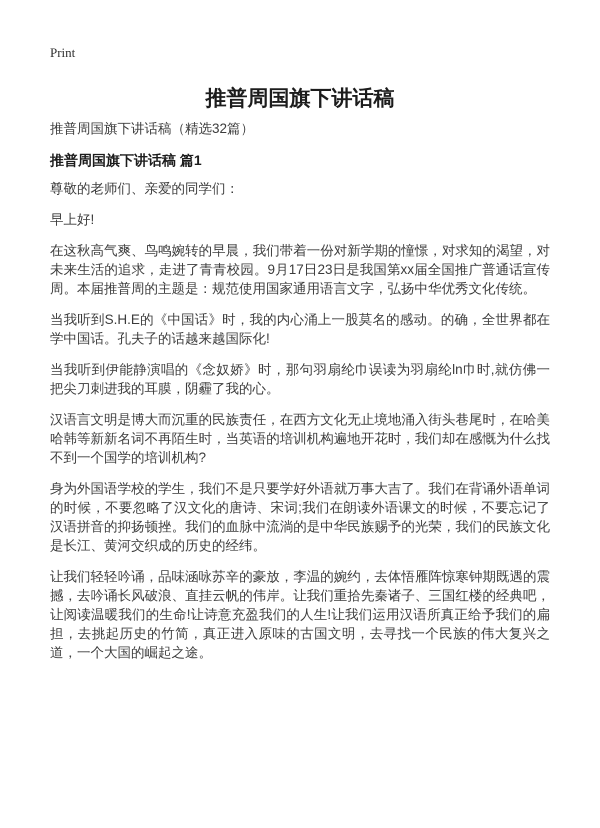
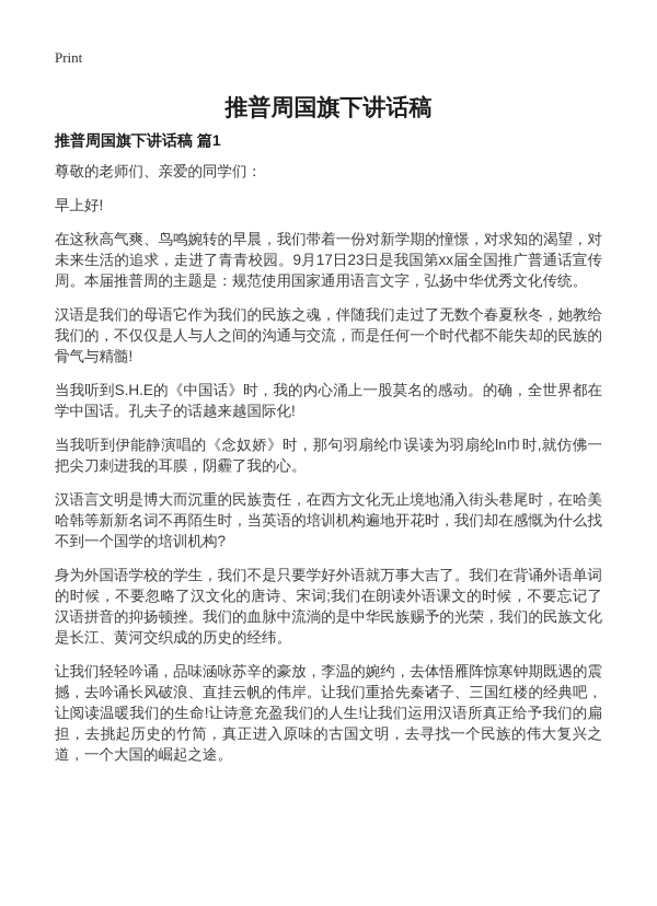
  Print
  推普周国旗下讲话稿
- 推普周国旗下讲话稿（精选32篇）
  推普周国旗下讲话稿 篇1
  尊敬的老师们、亲爱的同学们：
  早上好!
  在这秋高气爽、鸟鸣婉转的早晨，我们带着一份对新学期的憧憬，对求知的渴望，对未来生活的追求，走进了青青校园。9月17日23日是我国第xx届全国推广普通话宣传周。本届推普周的主题是：规范使用国家通用语言文字，弘扬中华优秀文化传统。
+ 汉语是我们的母语它作为我们的民族之魂，伴随我们走过了无数个春夏秋冬，她教给我们的，不仅仅是人与人之间的沟通与交流，而是任何一个时代都不能失却的民族的骨气与精髓!
  当我听到S.H.E的《中国话》时，我的内心涌上一股莫名的感动。的确，全世界都在学中国话。孔夫子的话越来越国际化!
  当我听到伊能静演唱的《念奴娇》时，那句羽扇纶巾误读为羽扇纶ln巾时,就仿佛一把尖刀刺进我的耳膜，阴霾了我的心。
  汉语言文明是博大而沉重的民族责任，在西方文化无止境地涌入街头巷尾时，在哈美哈韩等新新名词不再陌生时，当英语的培训机构遍地开花时，我们却在感慨为什么找不到一个国学的培训机构?
  身为外国语学校的学生，我们不是只要学好外语就万事大吉了。我们在背诵外语单词的时候，不要忽略了汉文化的唐诗、宋词;我们在朗读外语课文的时候，不要忘记了汉语拼音的抑扬顿挫。我们的血脉中流淌的是中华民族赐予的光荣，我们的民族文化是长江、黄河交织成的历史的经纬。
  让我们轻轻吟诵，品味涵咏苏辛的豪放，李温的婉约，去体悟雁阵惊寒钟期既遇的震撼，去吟诵长风破浪、直挂云帆的伟岸。让我们重拾先秦诸子、三国红楼的经典吧，让阅读温暖我们的生命!让诗意充盈我们的人生!让我们运用汉语所真正给予我们的扁担，去挑起历史的竹简，真正进入原味的古国文明，去寻找一个民族的伟大复兴之道，一个大国的崛起之途。
